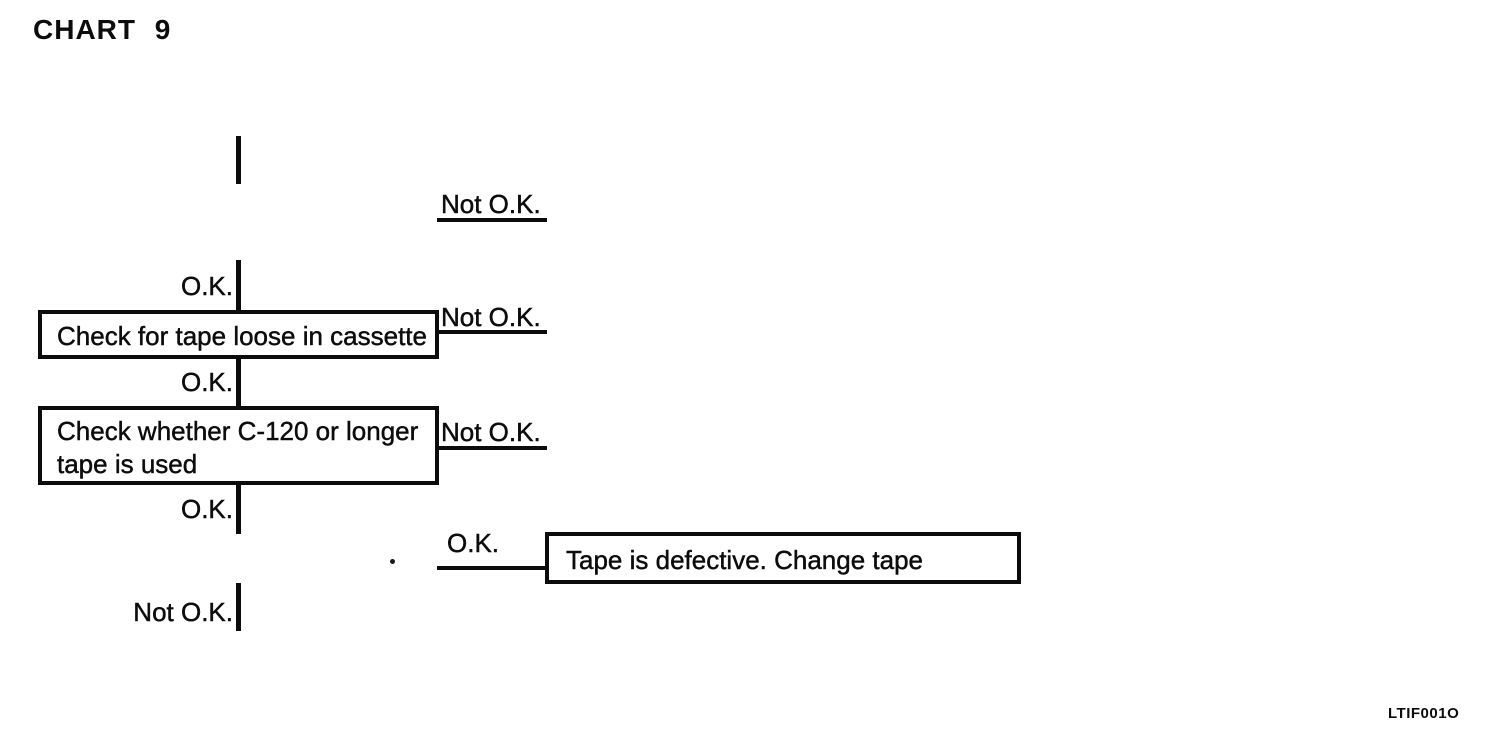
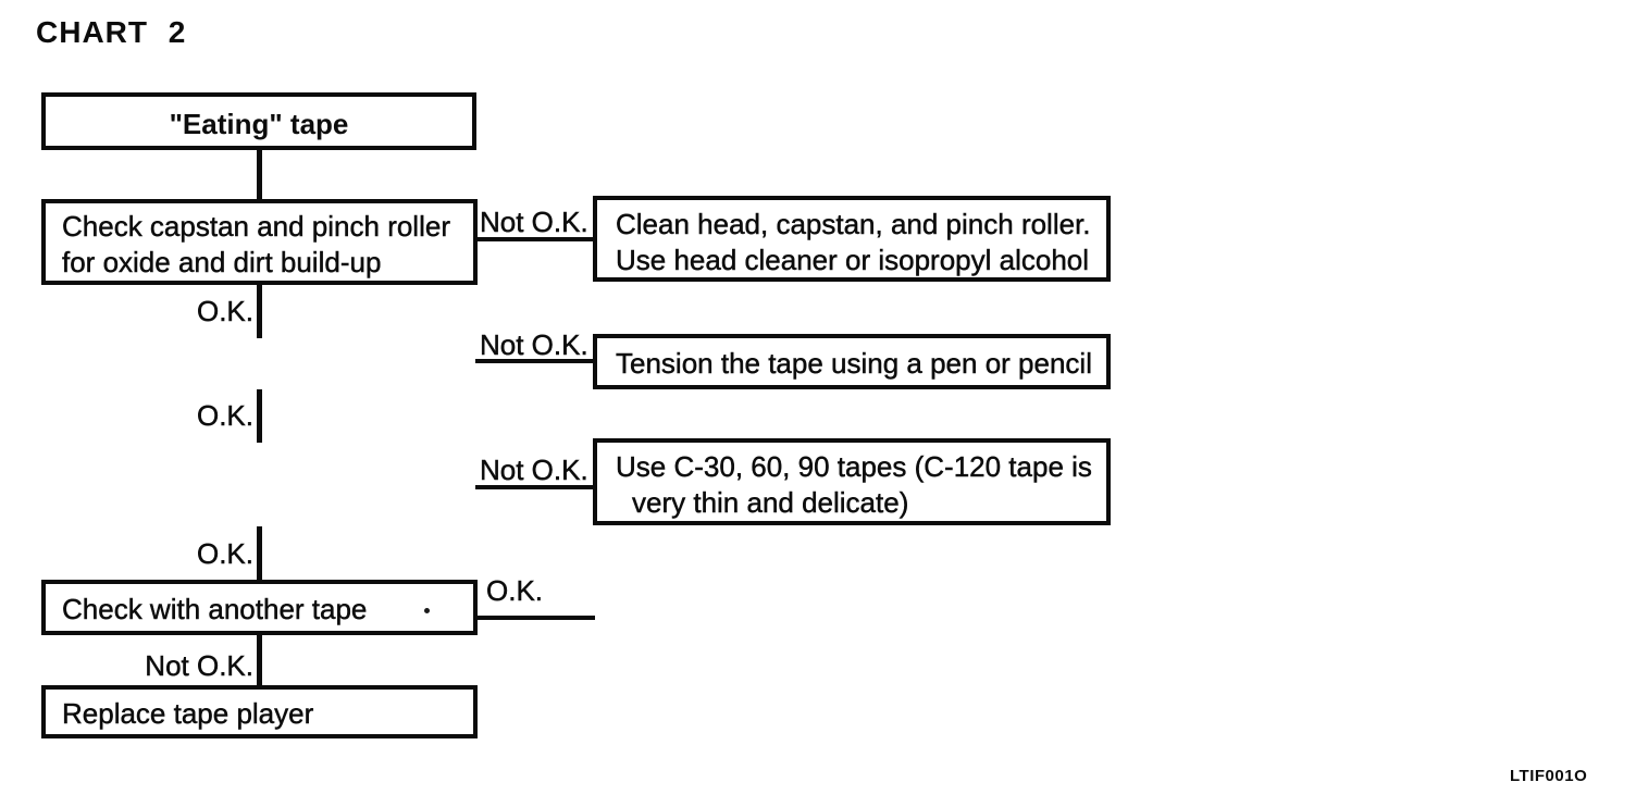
- CHART 9
+ CHART 2
+ "Eating" tape
+ Check capstan and pinch roller
+ for oxide and dirt build-up
  Not O.K.
+ Clean head, capstan, and pinch roller.
+ Use head cleaner or isopropyl alcohol
  O.K.
- Check for tape loose in cassette
  Not O.K.
+ Tension the tape using a pen or pencil
  O.K.
- Check whether C-120 or longer
- tape is used
  Not O.K.
+ Use C-30, 60, 90 tapes (C-120 tape is
+ very thin and delicate)
  O.K.
+ Check with another tape
  O.K.
- Tape is defective. Change tape
  Not O.K.
+ Replace tape player
  LTIF001O
